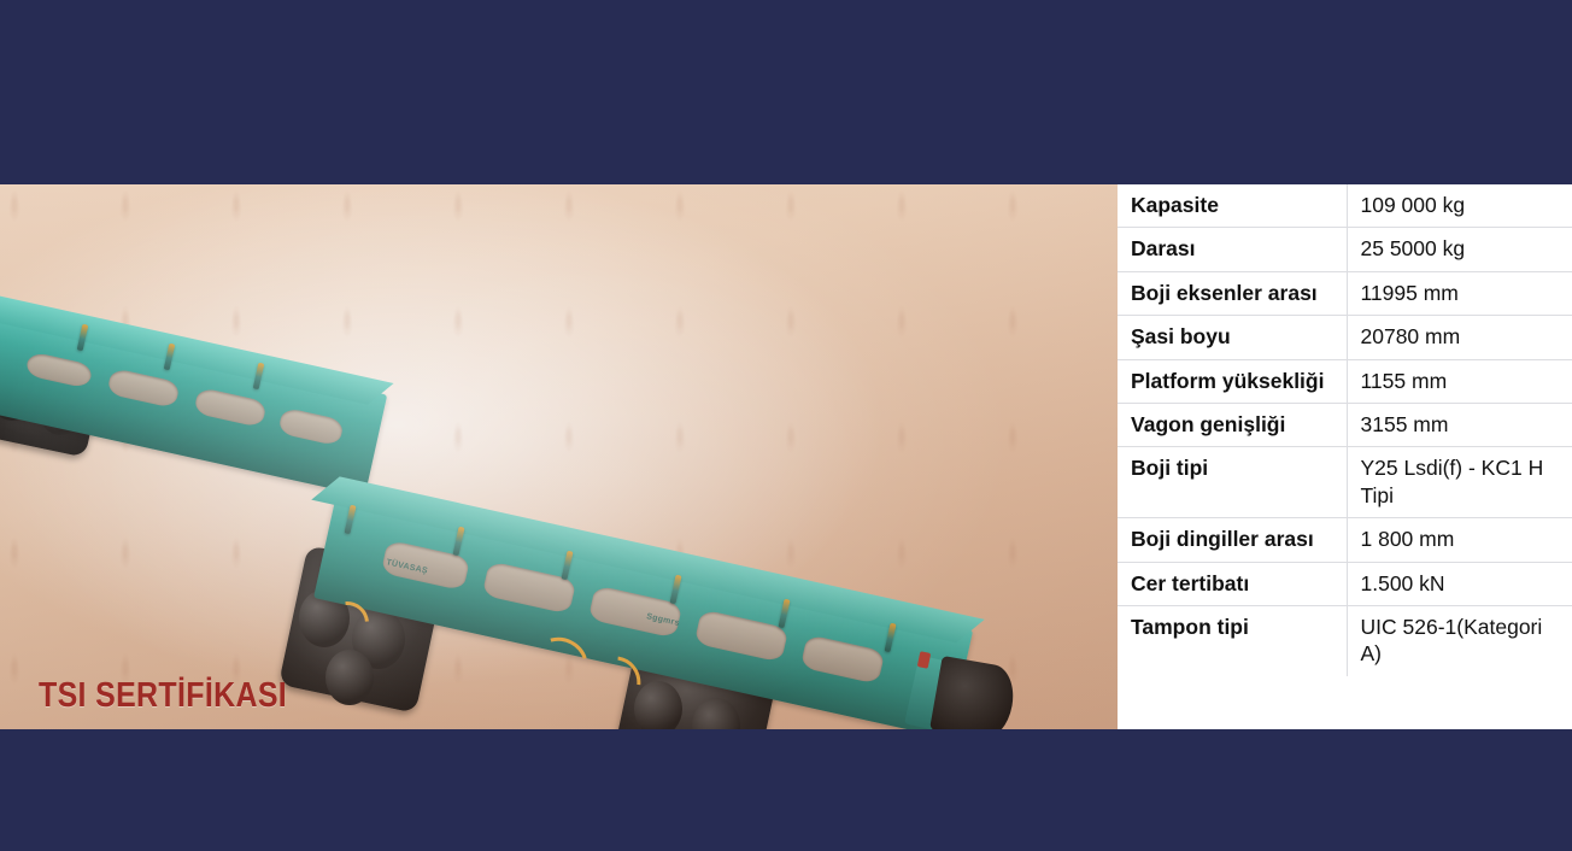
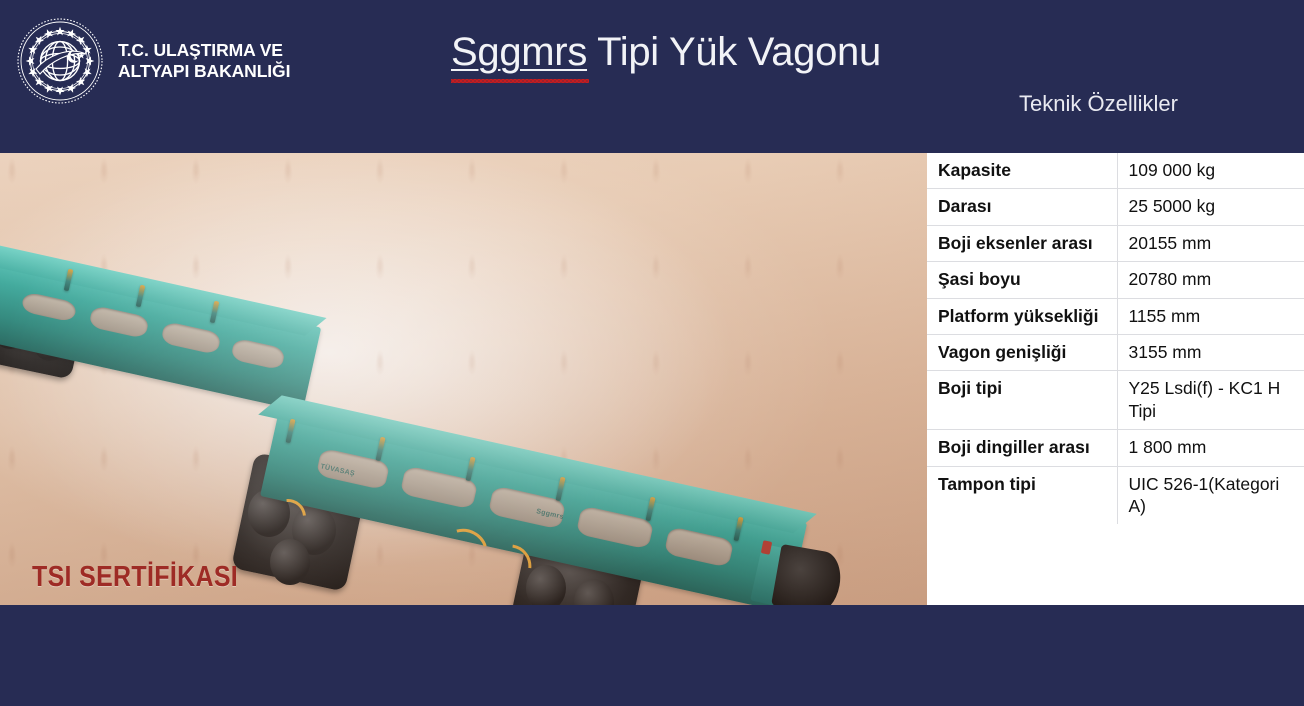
+ T.C. ULAŞTIRMA VE
+ ALTYAPI BAKANLIĞI
+ Sggmrs Tipi Yük Vagonu
+ Teknik Özellikler
  TSI SERTİFİKASI
  Kapasite	109 000 kg
  Darası	25 5000 kg
- Boji eksenler arası	11995 mm
+ Boji eksenler arası	20155 mm
  Şasi boyu	20780 mm
  Platform yüksekliği	1155 mm
  Vagon genişliği	3155 mm
  Boji tipi	Y25 Lsdi(f) - KC1 H Tipi
  Boji dingiller arası	1 800 mm
- Cer tertibatı	1.500 kN
  Tampon tipi	UIC 526-1(Kategori A)
